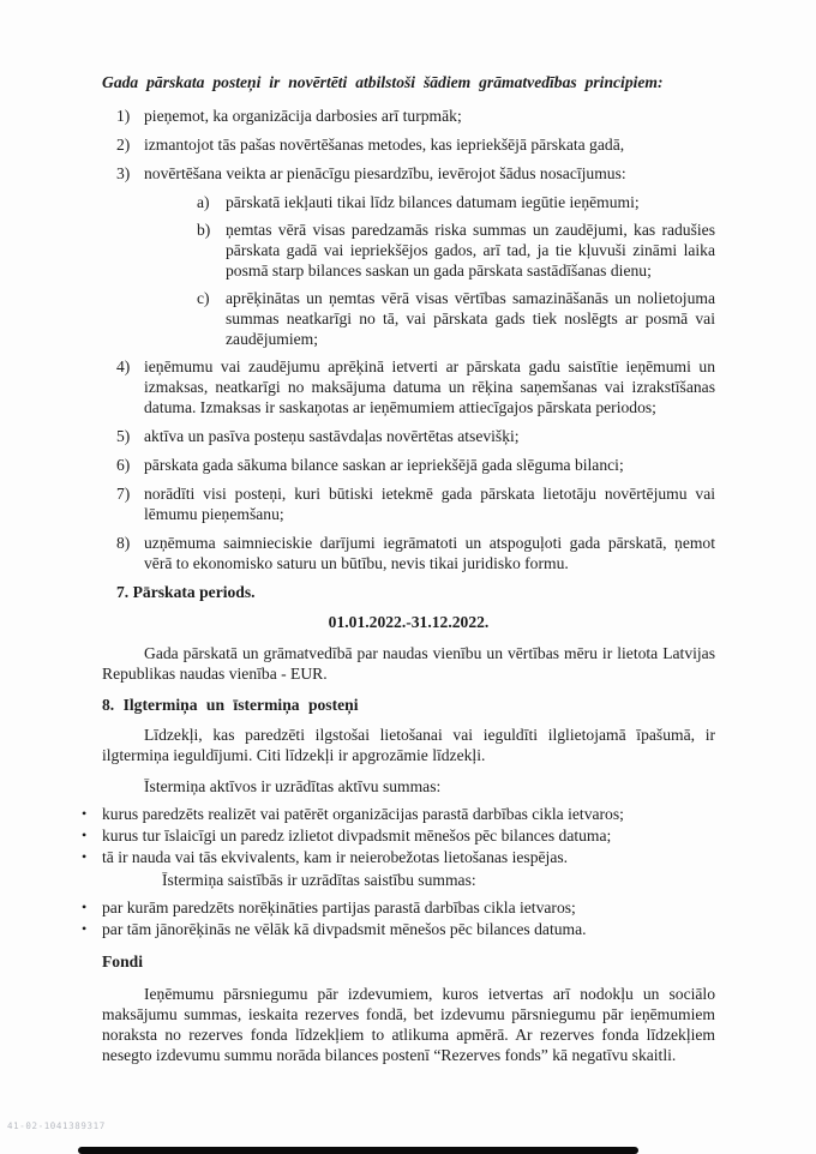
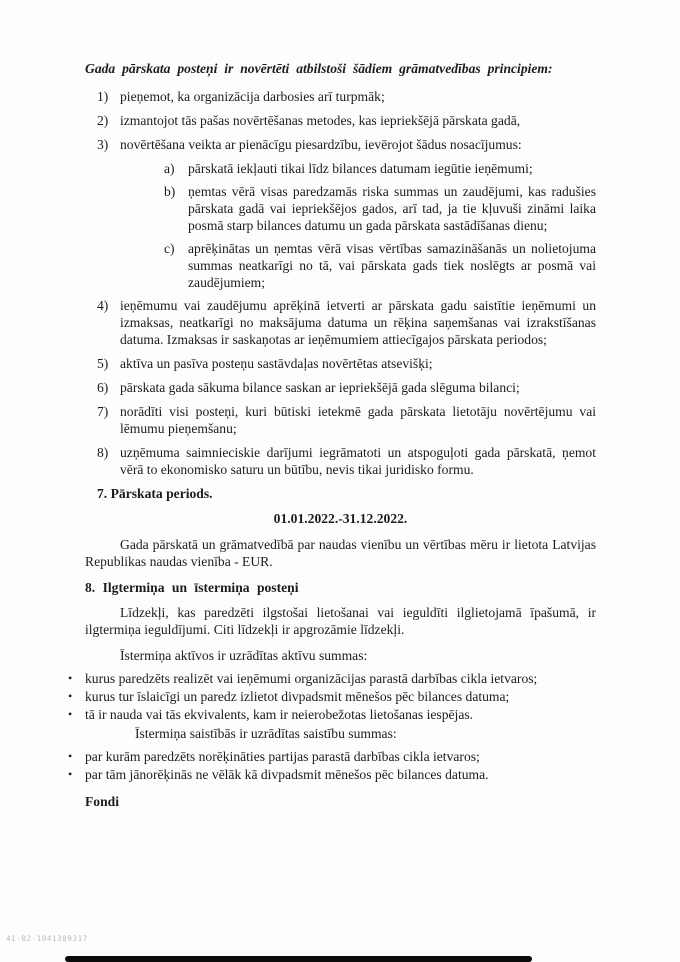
  Gada pārskata posteņi ir novērtēti atbilstoši šādiem grāmatvedības principiem:
  1)
  pieņemot, ka organizācija darbosies arī turpmāk;
  2)
  izmantojot tās pašas novērtēšanas metodes, kas iepriekšējā pārskata gadā,
  3)
  novērtēšana veikta ar pienācīgu piesardzību, ievērojot šādus nosacījumus:
  a)
  pārskatā iekļauti tikai līdz bilances datumam iegūtie ieņēmumi;
  b)
- ņemtas vērā visas paredzamās riska summas un zaudējumi, kas radušies pārskata gadā vai iepriekšējos gados, arī tad, ja tie kļuvuši zināmi laika posmā starp bilances saskan un gada pārskata sastādīšanas dienu;
+ ņemtas vērā visas paredzamās riska summas un zaudējumi, kas radušies pārskata gadā vai iepriekšējos gados, arī tad, ja tie kļuvuši zināmi laika posmā starp bilances datumu un gada pārskata sastādīšanas dienu;
  c)
  aprēķinātas un ņemtas vērā visas vērtības samazināšanās un nolietojuma summas neatkarīgi no tā, vai pārskata gads tiek noslēgts ar posmā vai zaudējumiem;
  4)
  ieņēmumu vai zaudējumu aprēķinā ietverti ar pārskata gadu saistītie ieņēmumi un izmaksas, neatkarīgi no maksājuma datuma un rēķina saņemšanas vai izrakstīšanas datuma. Izmaksas ir saskaņotas ar ieņēmumiem attiecīgajos pārskata periodos;
  5)
  aktīva un pasīva posteņu sastāvdaļas novērtētas atsevišķi;
  6)
  pārskata gada sākuma bilance saskan ar iepriekšējā gada slēguma bilanci;
  7)
  norādīti visi posteņi, kuri būtiski ietekmē gada pārskata lietotāju novērtējumu vai lēmumu pieņemšanu;
  8)
  uzņēmuma saimnieciskie darījumi iegrāmatoti un atspoguļoti gada pārskatā, ņemot vērā to ekonomisko saturu un būtību, nevis tikai juridisko formu.
  7. Pārskata periods.
  01.01.2022.-31.12.2022.
  Gada pārskatā un grāmatvedībā par naudas vienību un vērtības mēru ir lietota Latvijas Republikas naudas vienība - EUR.
  8. Ilgtermiņa un īstermiņa posteņi
  Līdzekļi, kas paredzēti ilgstošai lietošanai vai ieguldīti ilglietojamā īpašumā, ir ilgtermiņa ieguldījumi. Citi līdzekļi ir apgrozāmie līdzekļi.
  Īstermiņa aktīvos ir uzrādītas aktīvu summas:
  •
- kurus paredzēts realizēt vai patērēt organizācijas parastā darbības cikla ietvaros;
+ kurus paredzēts realizēt vai ieņēmumi organizācijas parastā darbības cikla ietvaros;
  •
  kurus tur īslaicīgi un paredz izlietot divpadsmit mēnešos pēc bilances datuma;
  •
  tā ir nauda vai tās ekvivalents, kam ir neierobežotas lietošanas iespējas.
  Īstermiņa saistībās ir uzrādītas saistību summas:
  •
  par kurām paredzēts norēķināties partijas parastā darbības cikla ietvaros;
  •
  par tām jānorēķinās ne vēlāk kā divpadsmit mēnešos pēc bilances datuma.
  Fondi
- Ieņēmumu pārsniegumu pār izdevumiem, kuros ietvertas arī nodokļu un sociālo maksājumu summas, ieskaita rezerves fondā, bet izdevumu pārsniegumu pār ieņēmumiem noraksta no rezerves fonda līdzekļiem to atlikuma apmērā. Ar rezerves fonda līdzekļiem nesegto izdevumu summu norāda bilances postenī “Rezerves fonds” kā negatīvu skaitli.
  41-02-1041389317
